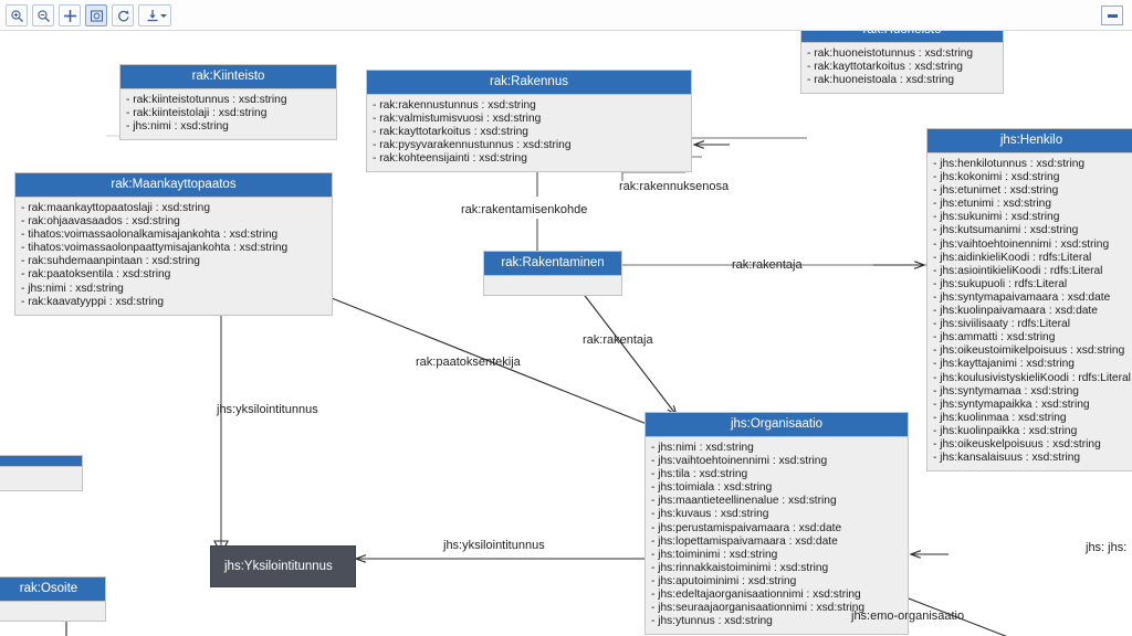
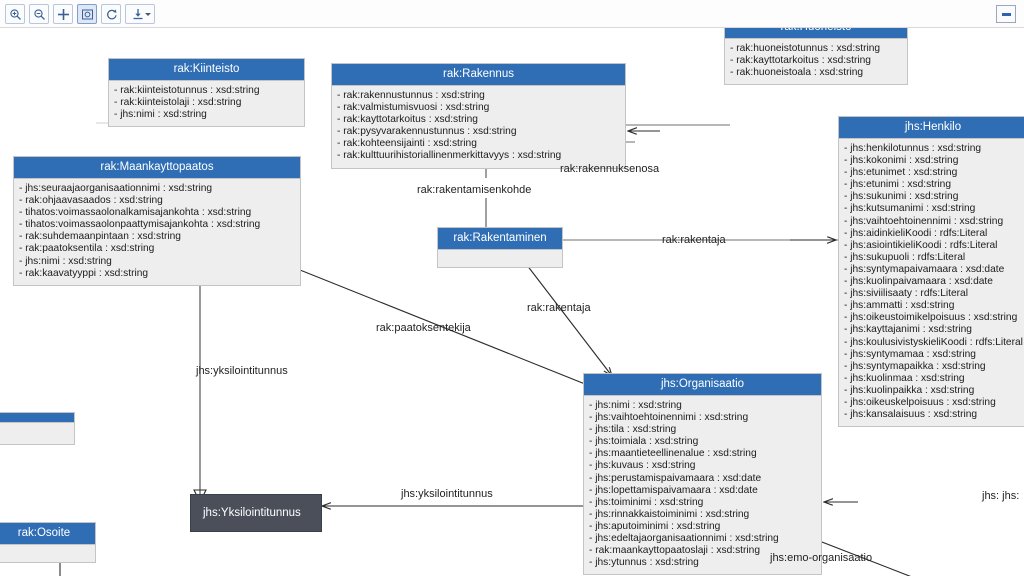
  rak:Kiinteisto
  - rak:kiinteistotunnus : xsd:string
  - rak:kiinteistolaji : xsd:string
  - jhs:nimi : xsd:string
  rak:Rakennus
  - rak:rakennustunnus : xsd:string
  - rak:valmistumisvuosi : xsd:string
  - rak:kayttotarkoitus : xsd:string
  - rak:pysyvarakennustunnus : xsd:string
  - rak:kohteensijainti : xsd:string
+ - rak:kulttuurihistoriallinenmerkittavyys : xsd:string
  - rak:huoneistotunnus : xsd:string
  - rak:kayttotarkoitus : xsd:string
  - rak:huoneistoala : xsd:string
  rak:Maankayttopaatos
- - rak:maankayttopaatoslaji : xsd:string
+ - jhs:seuraajaorganisaationnimi : xsd:string
  - rak:ohjaavasaados : xsd:string
  - tihatos:voimassaolonalkamisajankohta : xsd:string
  - tihatos:voimassaolonpaattymisajankohta : xsd:string
  - rak:suhdemaanpintaan : xsd:string
  - rak:paatoksentila : xsd:string
  - jhs:nimi : xsd:string
  - rak:kaavatyyppi : xsd:string
  rak:Rakentaminen
  jhs:Henkilo
  - jhs:henkilotunnus : xsd:string
  - jhs:kokonimi : xsd:string
  - jhs:etunimet : xsd:string
  - jhs:etunimi : xsd:string
  - jhs:sukunimi : xsd:string
  - jhs:kutsumanimi : xsd:string
  - jhs:vaihtoehtoinennimi : xsd:string
  - jhs:aidinkieliKoodi : rdfs:Literal
  - jhs:asiointikieliKoodi : rdfs:Literal
  - jhs:sukupuoli : rdfs:Literal
  - jhs:syntymapaivamaara : xsd:date
  - jhs:kuolinpaivamaara : xsd:date
  - jhs:siviilisaaty : rdfs:Literal
  - jhs:ammatti : xsd:string
  - jhs:oikeustoimikelpoisuus : xsd:string
  - jhs:kayttajanimi : xsd:string
  - jhs:koulusivistyskieliKoodi : rdfs:Literal
  - jhs:syntymamaa : xsd:string
  - jhs:syntymapaikka : xsd:string
  - jhs:kuolinmaa : xsd:string
  - jhs:kuolinpaikka : xsd:string
  - jhs:oikeuskelpoisuus : xsd:string
  - jhs:kansalaisuus : xsd:string
  jhs:Organisaatio
  - jhs:nimi : xsd:string
  - jhs:vaihtoehtoinennimi : xsd:string
  - jhs:tila : xsd:string
  - jhs:toimiala : xsd:string
  - jhs:maantieteellinenalue : xsd:string
  - jhs:kuvaus : xsd:string
  - jhs:perustamispaivamaara : xsd:date
  - jhs:lopettamispaivamaara : xsd:date
  - jhs:toiminimi : xsd:string
  - jhs:rinnakkaistoiminimi : xsd:string
  - jhs:aputoiminimi : xsd:string
  - jhs:edeltajaorganisaationnimi : xsd:string
- - jhs:seuraajaorganisaationnimi : xsd:string
+ - rak:maankayttopaatoslaji : xsd:string
  - jhs:ytunnus : xsd:string
  jhs:Yksilointitunnus
  rak:Osoite
  rak:rakennuksenosa
  rak:rakentamisenkohde
  rak:rakentaja
  rak:rakentaja
  rak:paatoksentekija
  jhs:yksilointitunnus
  jhs:yksilointitunnus
  jhs:emo-organisaatio
  jhs: jhs:
